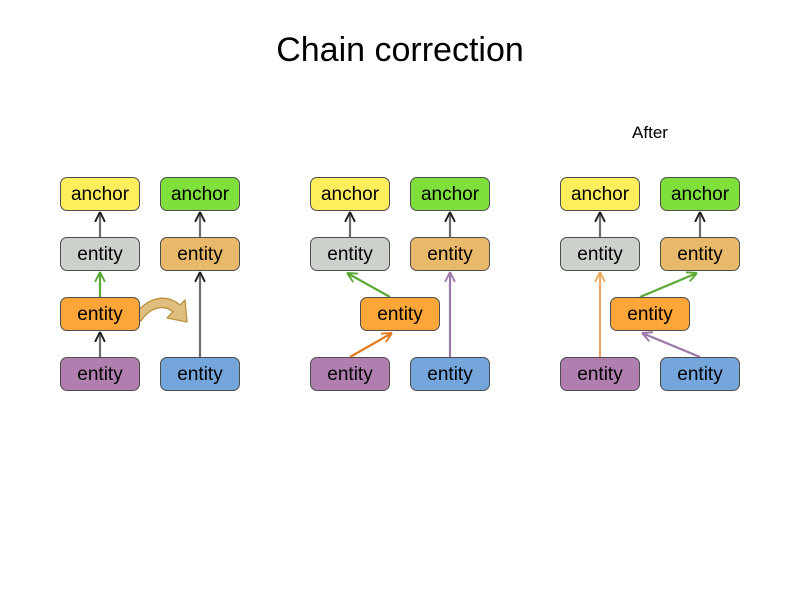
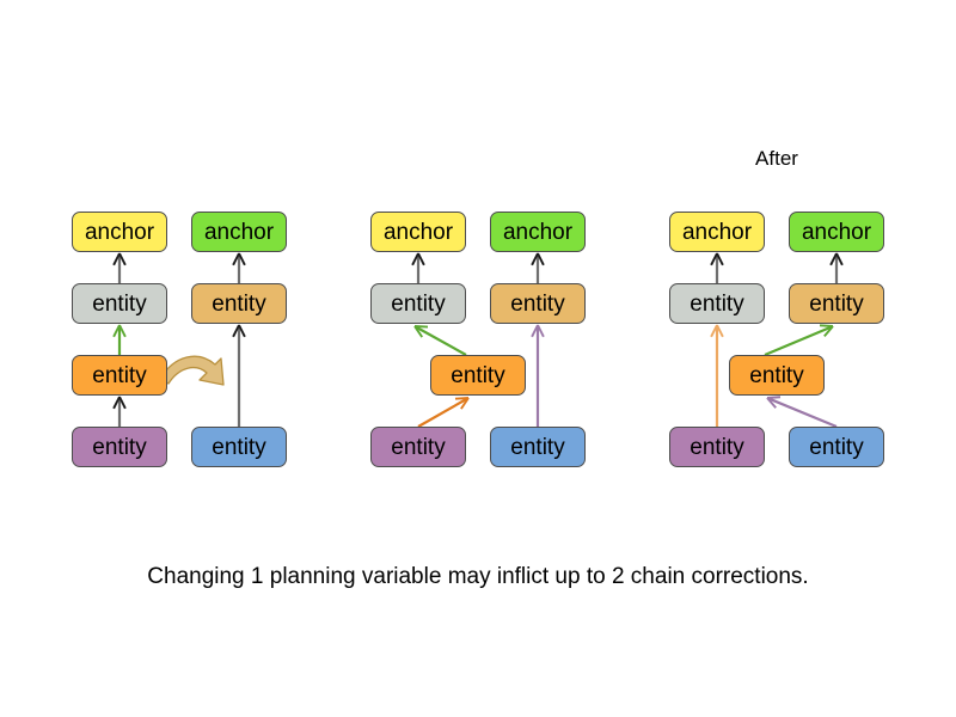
- Chain correction
  After
  anchor
  anchor
  entity
  entity
  entity
  entity
  entity
  anchor
  anchor
  entity
  entity
  entity
  entity
  entity
  anchor
  anchor
  entity
  entity
  entity
  entity
  entity
+ Changing 1 planning variable may inflict up to 2 chain corrections.
